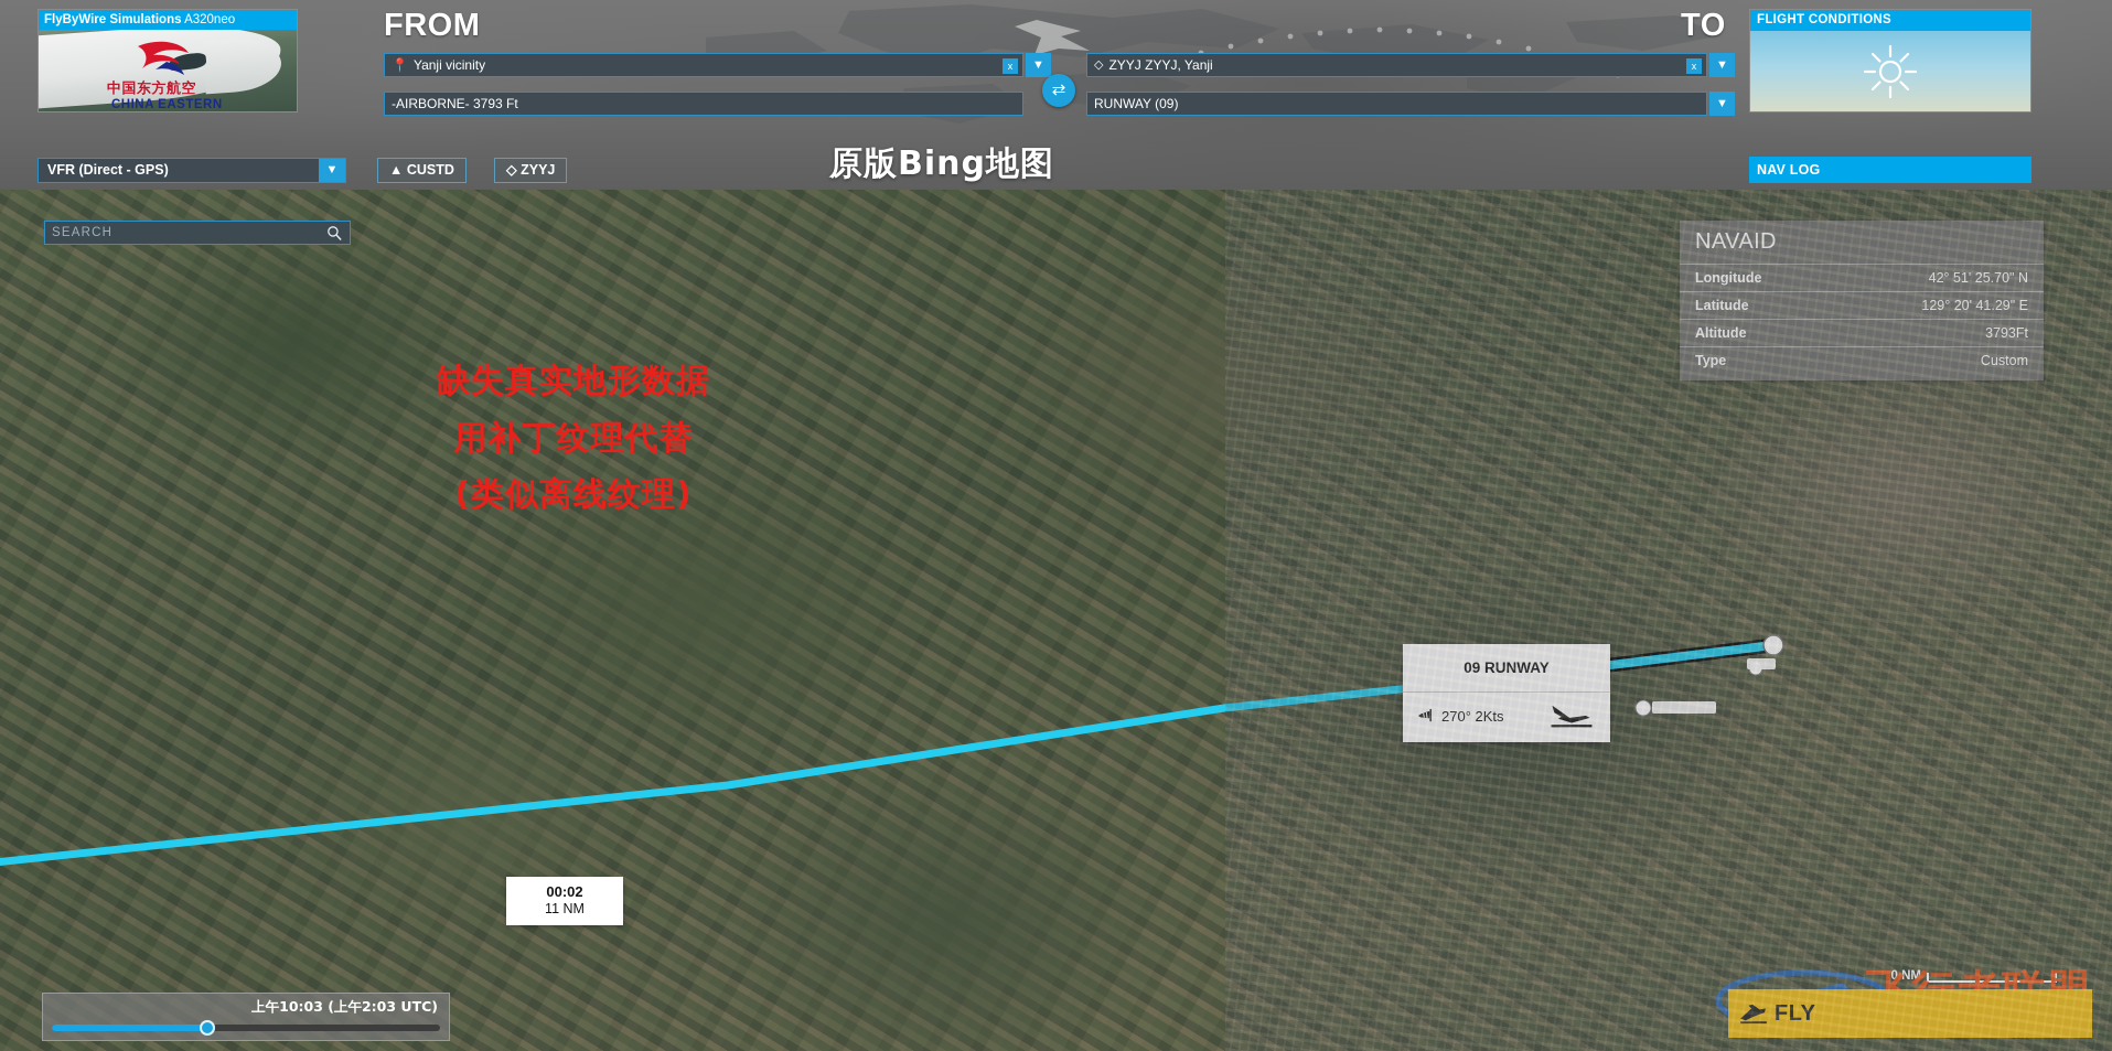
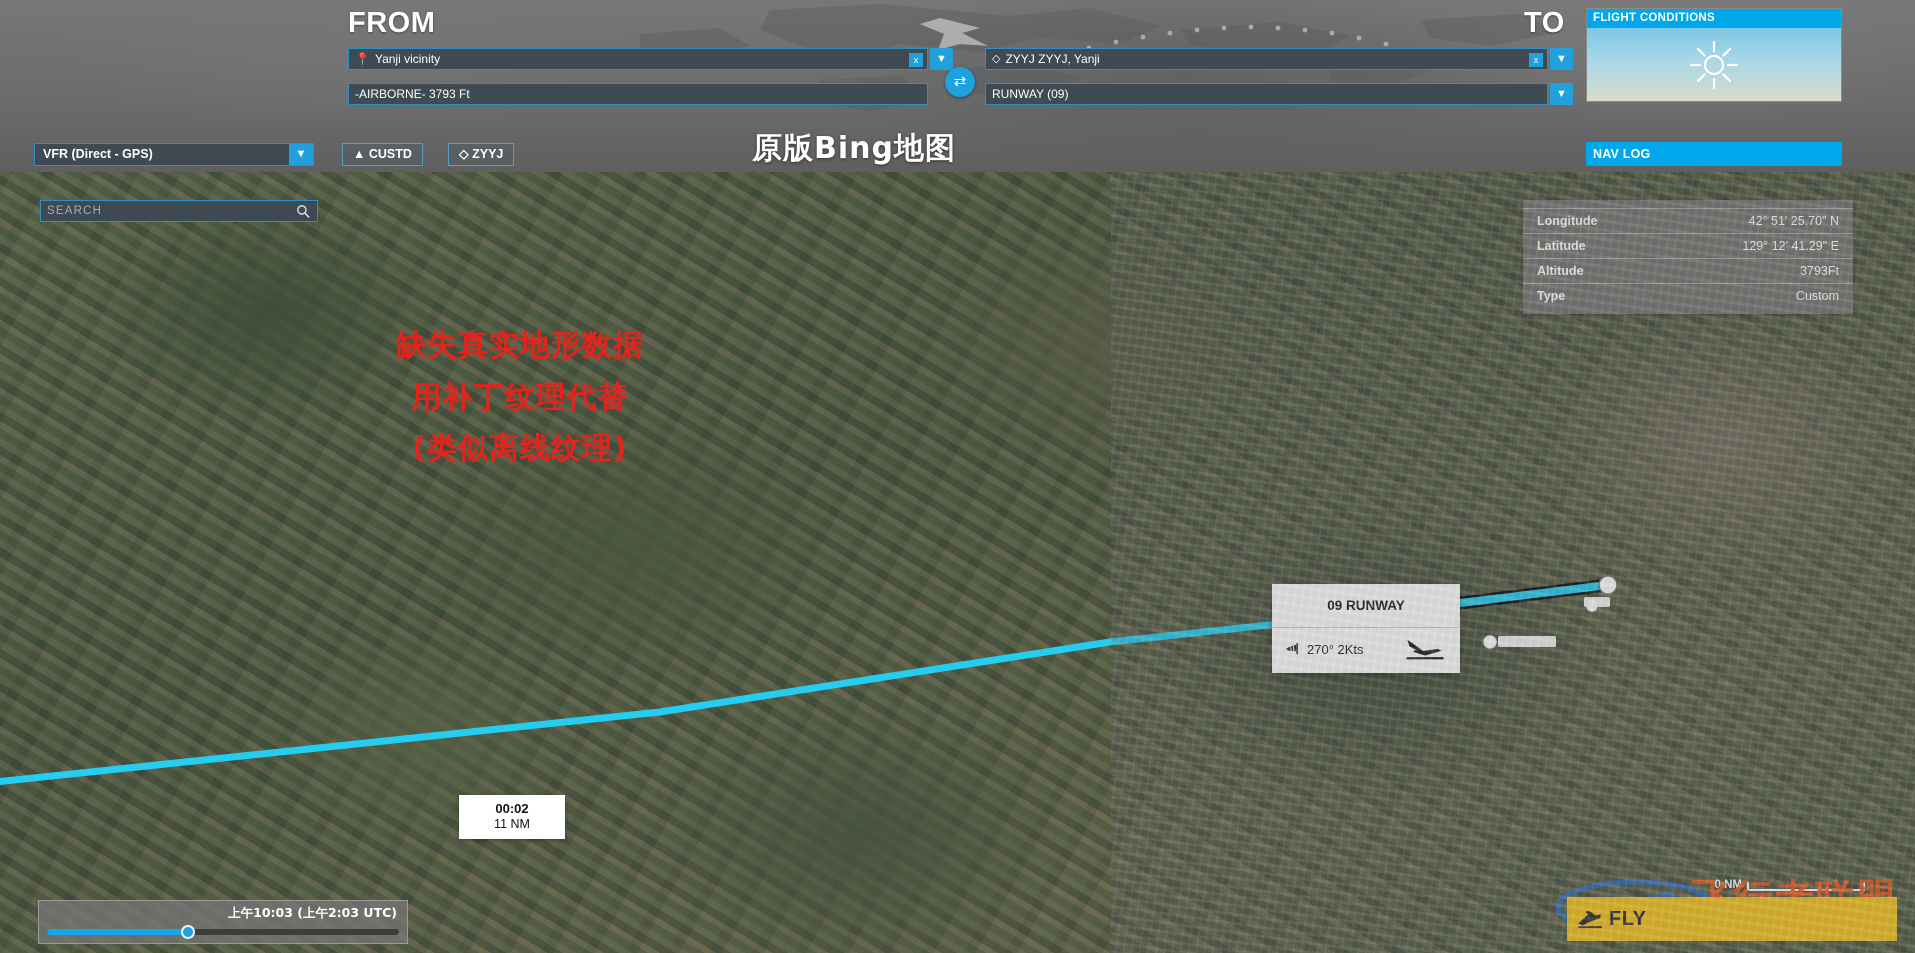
  缺失真实地形数据
  用补丁纹理代替
  (类似离线纹理)
  SEARCH
- NAVAID
  Longitude
  42° 51' 25.70" N
  Latitude
- 129° 20' 41.29" E
+ 129° 12' 41.29" E
  Altitude
  3793Ft
  Type
  Custom
  09 RUNWAY
  270° 2Kts
  00:02
  11 NM
  0 NM
  上午10:03 (上午2:03 UTC)
  FLY
- FlyByWire Simulations A320neo
- 中国东方航空
- CHINA EASTERN
  FROM
  TO
  📍
  Yanji vicinity
  x
  ▼
  -AIRBORNE- 3793 Ft
  ⇄
  ◇
  ZYYJ ZYYJ, Yanji
  x
  ▼
  RUNWAY (09)
  ▼
  FLIGHT CONDITIONS
  VFR (Direct - GPS)
  ▼
  ▲ CUSTD
  ◇ ZYYJ
  NAV LOG
  原版Bing地图
